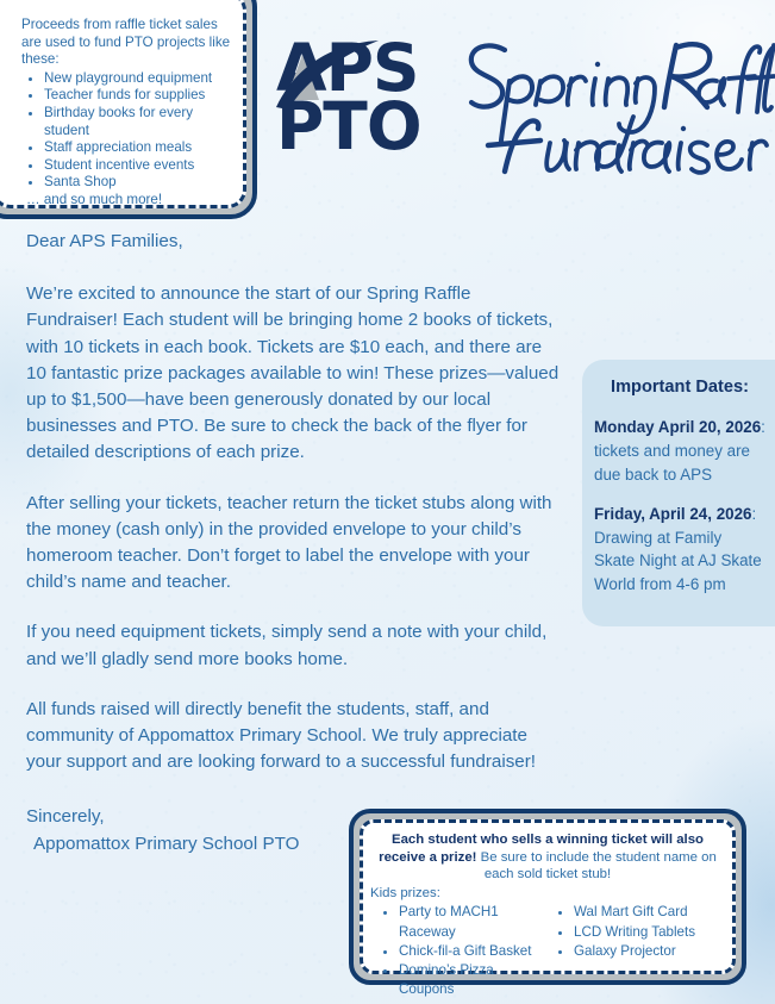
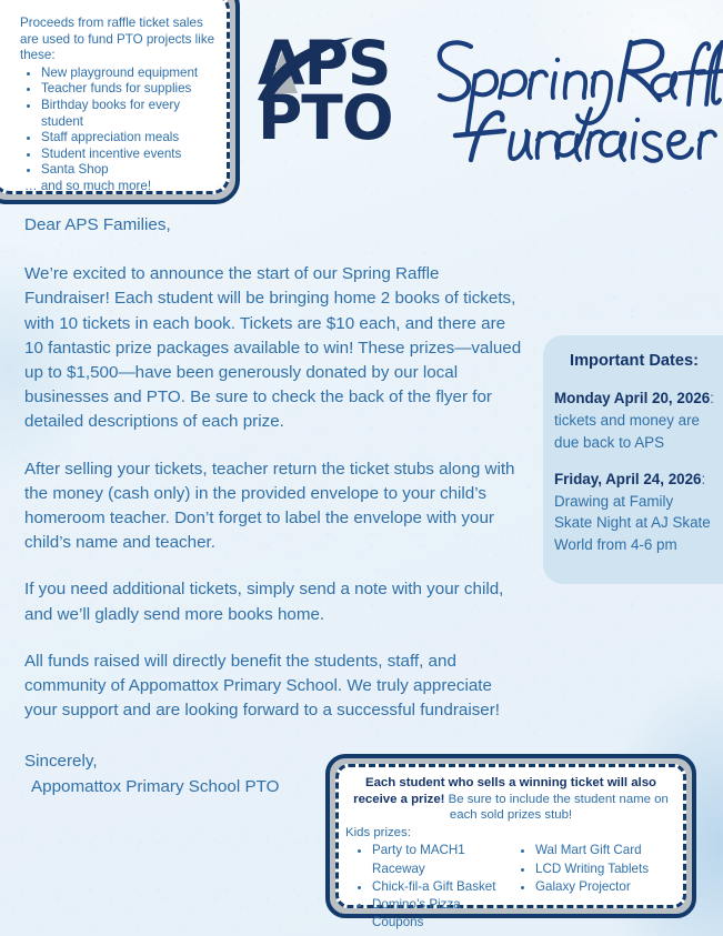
  Proceeds from raffle ticket sales are used to fund PTO projects like these:
  New playground equipment
  Teacher funds for supplies
  Birthday books for every student
  Staff appreciation meals
  Student incentive events
  Santa Shop
  … and so much more!
  PTO
  Dear APS Families,
  We’re excited to announce the start of our Spring Raffle Fundraiser! Each student will be bringing home 2 books of tickets, with 10 tickets in each book. Tickets are $10 each, and there are 10 fantastic prize packages available to win! These prizes—valued up to $1,500—have been generously donated by our local businesses and PTO. Be sure to check the back of the flyer for detailed descriptions of each prize.
  After selling your tickets, teacher return the ticket stubs along with the money (cash only) in the provided envelope to your child’s homeroom teacher. Don’t forget to label the envelope with your child’s name and teacher.
- If you need equipment tickets, simply send a note with your child, and we’ll gladly send more books home.
+ If you need additional tickets, simply send a note with your child, and we’ll gladly send more books home.
  All funds raised will directly benefit the students, staff, and community of Appomattox Primary School. We truly appreciate your support and are looking forward to a successful fundraiser!
  Sincerely,
  Appomattox Primary School PTO
  Important Dates:
  Monday April 20, 2026: tickets and money are due back to APS
  Friday, April 24, 2026: Drawing at Family Skate Night at AJ Skate World from 4-6 pm
- Each student who sells a winning ticket will also receive a prize! Be sure to include the student name on each sold ticket stub!
+ Each student who sells a winning ticket will also receive a prize! Be sure to include the student name on each sold prizes stub!
  Kids prizes:
  Party to MACH1 Raceway
  Chick-fil-a Gift Basket
  Domino’s Pizza Coupons
  Wal Mart Gift Card
  LCD Writing Tablets
  Galaxy Projector
